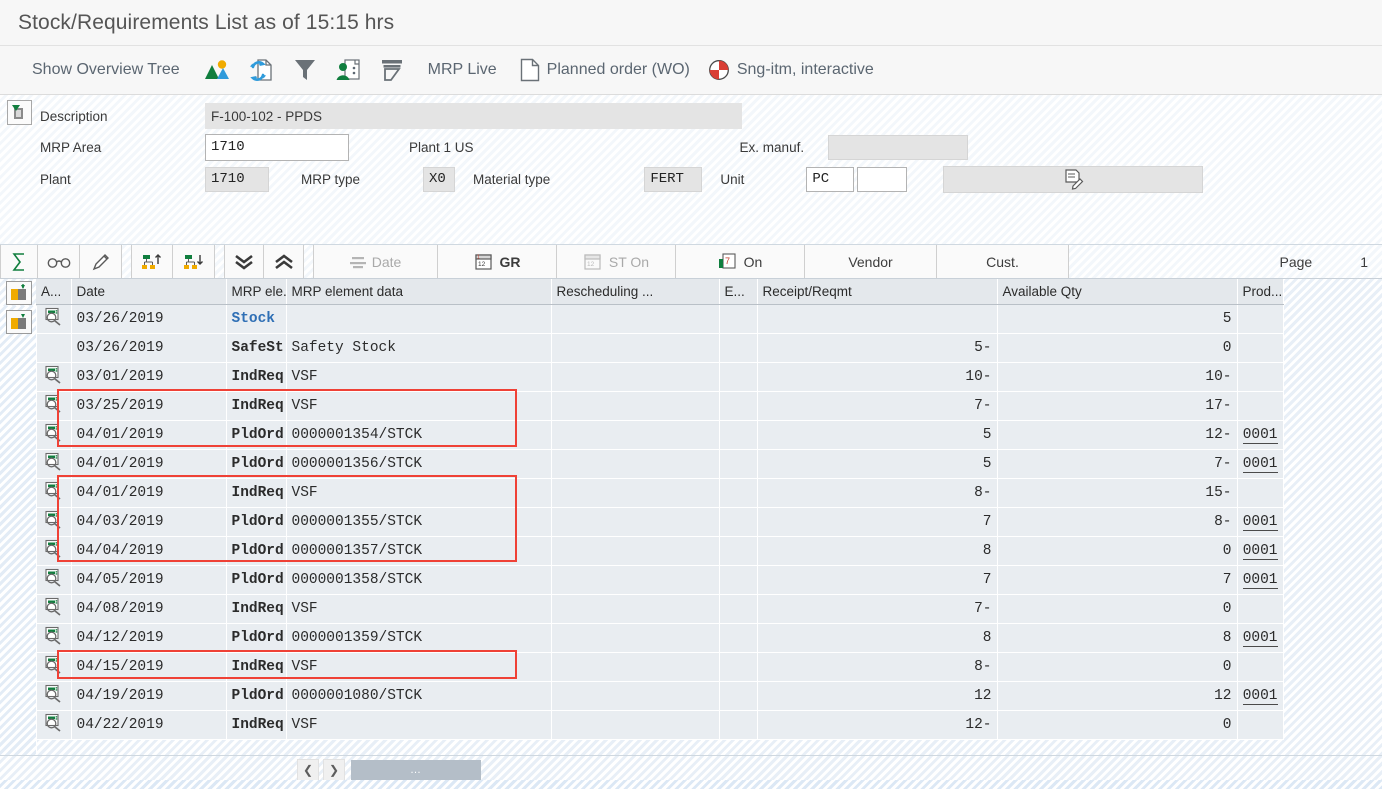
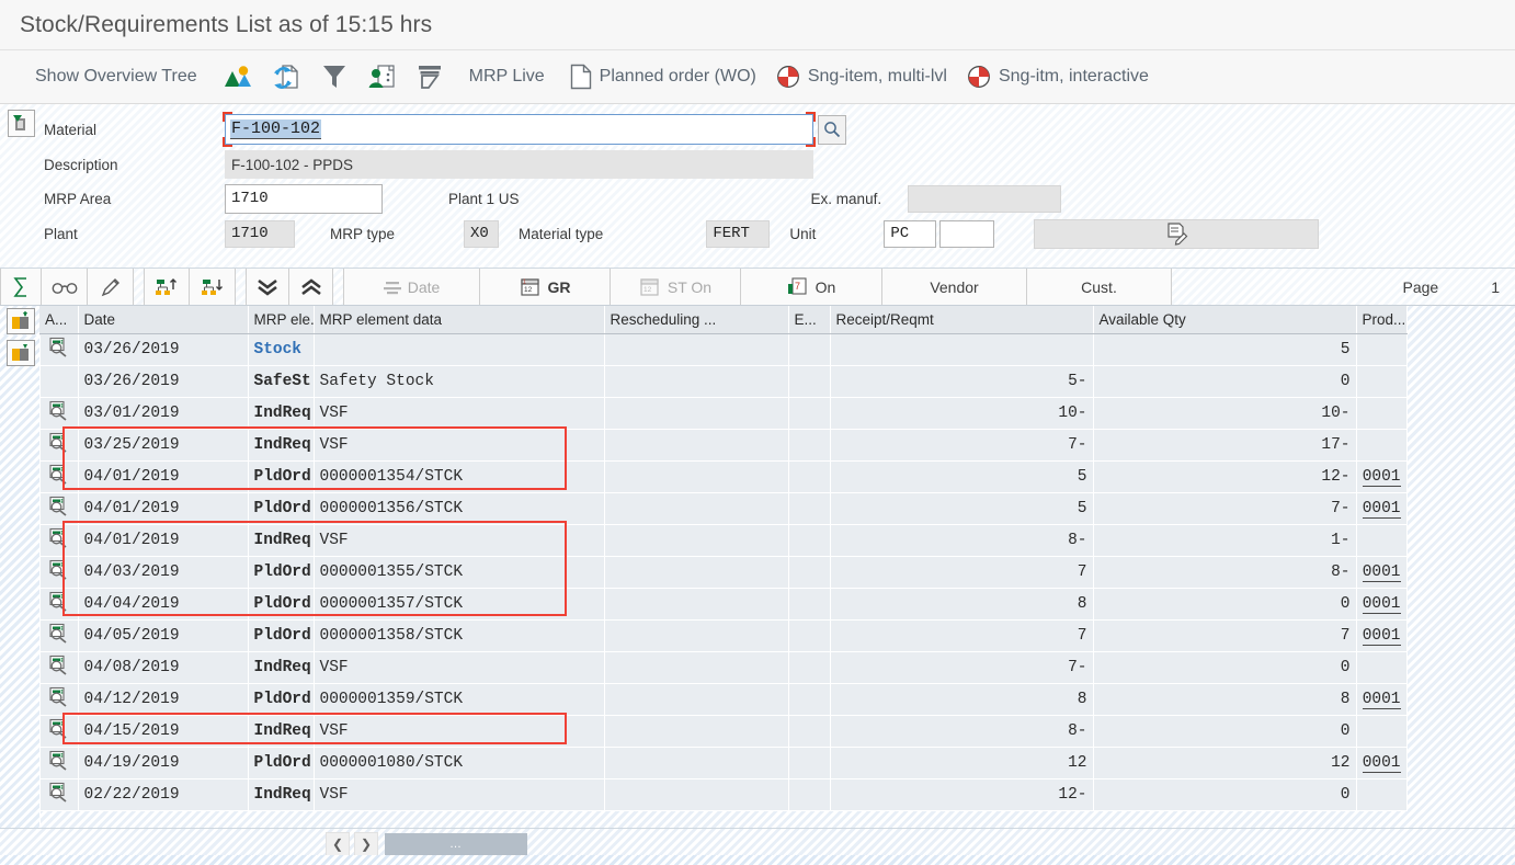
  Stock/Requirements List as of 15:15 hrs
  Show Overview Tree
  MRP Live
  Planned order (WO)
+ Sng-item, multi-lvl
  Sng-itm, interactive
+ Material
+ F-100-102
  Description
  F-100-102 - PPDS
  MRP Area
  1710
  Plant 1 US
  Ex. manuf.
  Plant
  1710
  MRP type
  X0
  Material type
  FERT
  Unit
  PC
  Date
  GR
  ST On
  7
  On
  Vendor
  Cust.
  Page
  1
  A...	Date	MRP ele.	MRP element data	Rescheduling ...	E...	Receipt/Reqmt	Available Qty	Prod...
  	03/26/2019	Stock					5
  	03/26/2019	SafeSt	Safety Stock			5-	0
  	03/01/2019	IndReq	VSF			10-	10-
  	03/25/2019	IndReq	VSF			7-	17-
  	04/01/2019	PldOrd	0000001354/STCK			5	12-	0001
  	04/01/2019	PldOrd	0000001356/STCK			5	7-	0001
- 	04/01/2019	IndReq	VSF			8-	15-
+ 	04/01/2019	IndReq	VSF			8-	1-
  	04/03/2019	PldOrd	0000001355/STCK			7	8-	0001
  	04/04/2019	PldOrd	0000001357/STCK			8	0	0001
  	04/05/2019	PldOrd	0000001358/STCK			7	7	0001
  	04/08/2019	IndReq	VSF			7-	0
  	04/12/2019	PldOrd	0000001359/STCK			8	8	0001
  	04/15/2019	IndReq	VSF			8-	0
  	04/19/2019	PldOrd	0000001080/STCK			12	12	0001
- 	04/22/2019	IndReq	VSF			12-	0
+ 	02/22/2019	IndReq	VSF			12-	0
  ❮
  ❯
  …
